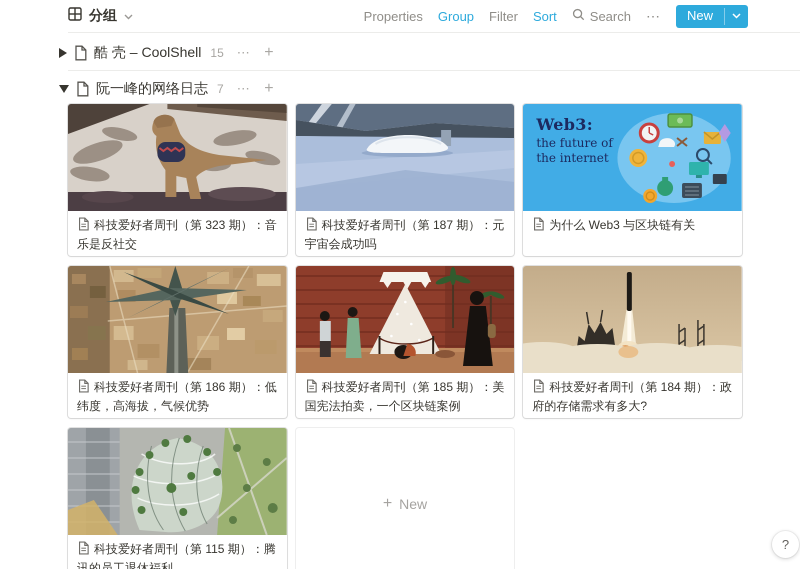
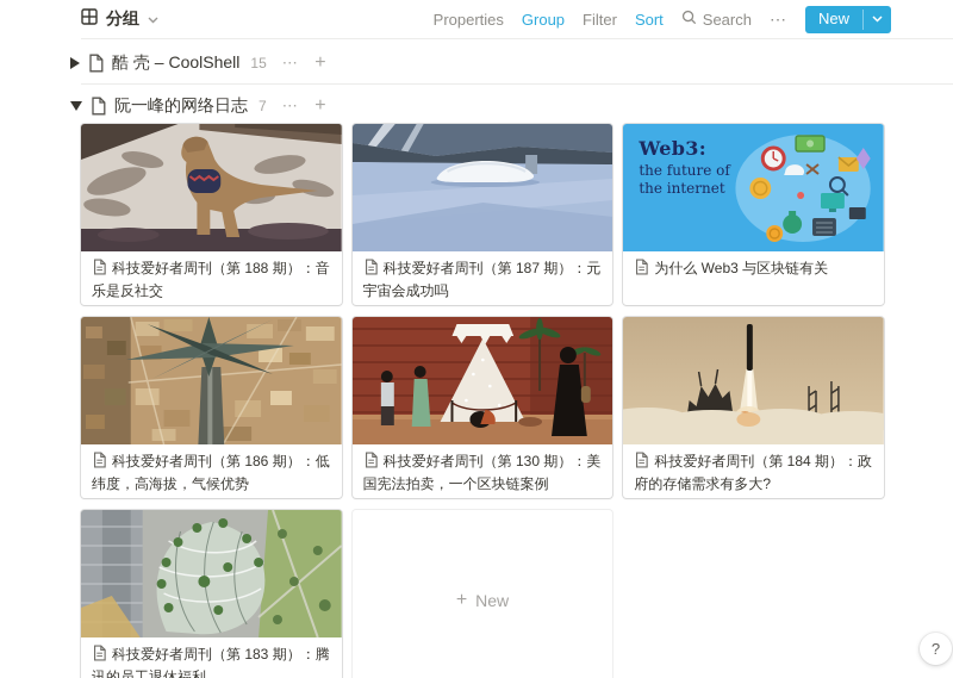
  分组
  Properties
  Group
  Filter
  Sort
  Search
  ⋯
  New
  酷 壳 – CoolShell
  15
  ⋯
  +
  阮一峰的网络日志
  7
  ⋯
  +
- 科技爱好者周刊（第 323 期）：音乐是反社交
+ 科技爱好者周刊（第 188 期）：音乐是反社交
  科技爱好者周刊（第 187 期）：元宇宙会成功吗
  Web3:
  the future of the internet
  为什么 Web3 与区块链有关
  科技爱好者周刊（第 186 期）：低纬度，高海拔，气候优势
- 科技爱好者周刊（第 185 期）：美国宪法拍卖，一个区块链案例
+ 科技爱好者周刊（第 130 期）：美国宪法拍卖，一个区块链案例
  科技爱好者周刊（第 184 期）：政府的存储需求有多大?
- 科技爱好者周刊（第 115 期）：腾讯的员工退休福利
+ 科技爱好者周刊（第 183 期）：腾讯的员工退休福利
  +
  New
  ?
